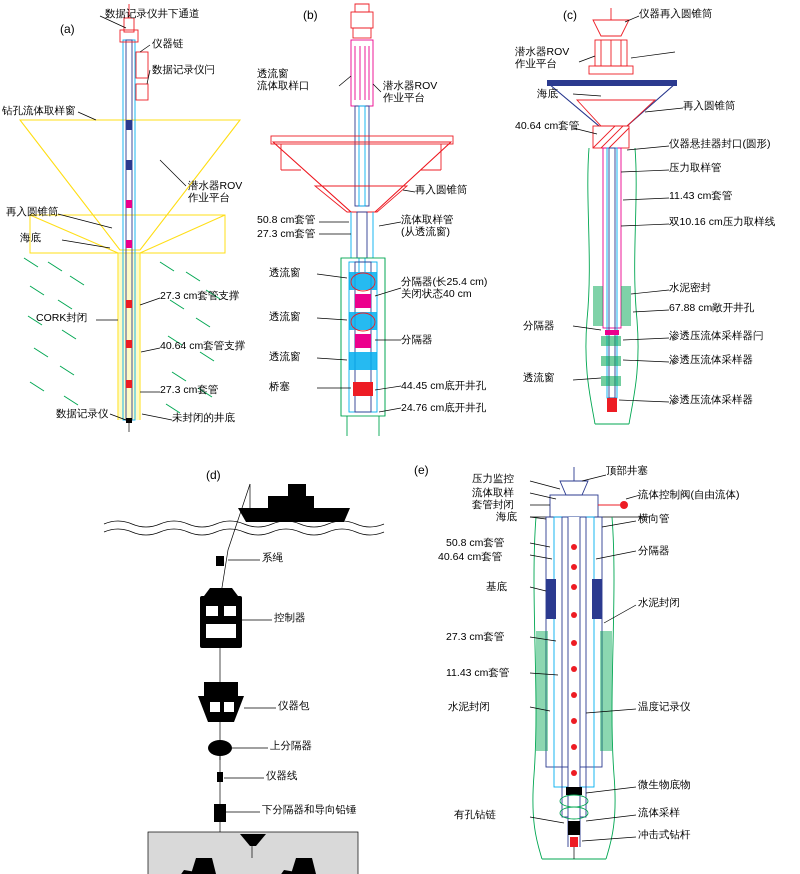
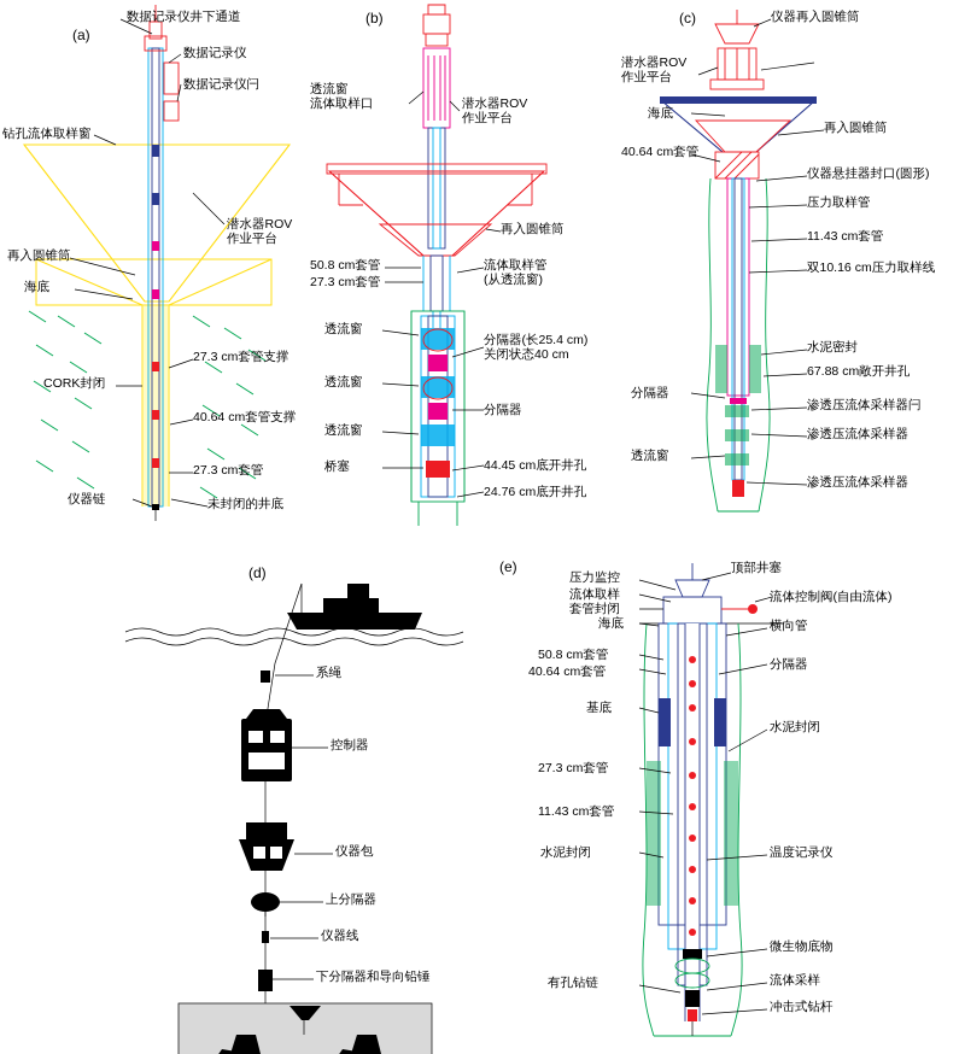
  (a)
  数据记录仪井下通道
- 仪器链
+ 数据记录仪
  数据记录仪闩
  钻孔流体取样窗
  潜水器ROV
  作业平台
  再入圆锥筒
  海底
  27.3 cm套管支撑
  CORK封闭
  40.64 cm套管支撑
  27.3 cm套管
- 数据记录仪
+ 仪器链
  未封闭的井底
  (b)
  透流窗
  流体取样口
  潜水器ROV
  作业平台
  再入圆锥筒
  50.8 cm套管
  27.3 cm套管
  流体取样管
  (从透流窗)
  透流窗
  透流窗
  透流窗
  桥塞
  分隔器(长25.4 cm)
  关闭状态40 cm
  分隔器
  44.45 cm底开井孔
  24.76 cm底开井孔
  (c)
  仪器再入圆锥筒
  潜水器ROV
  作业平台
  海底
  再入圆锥筒
  40.64 cm套管
  仪器悬挂器封口(圆形)
  压力取样管
  11.43 cm套管
  双10.16 cm压力取样线
  水泥密封
  67.88 cm敞开井孔
  分隔器
  渗透压流体采样器闩
  渗透压流体采样器
  透流窗
  渗透压流体采样器
  (d)
  系绳
  控制器
  仪器包
  上分隔器
  仪器线
  下分隔器和导向铅锤
  (e)
  顶部井塞
  压力监控
  流体取样
  套管封闭
  流体控制阀(自由流体)
  海底
  横向管
  50.8 cm套管
  40.64 cm套管
  分隔器
  基底
  水泥封闭
  27.3 cm套管
  11.43 cm套管
  水泥封闭
  温度记录仪
  微生物底物
  有孔钻链
  流体采样
  冲击式钻杆
